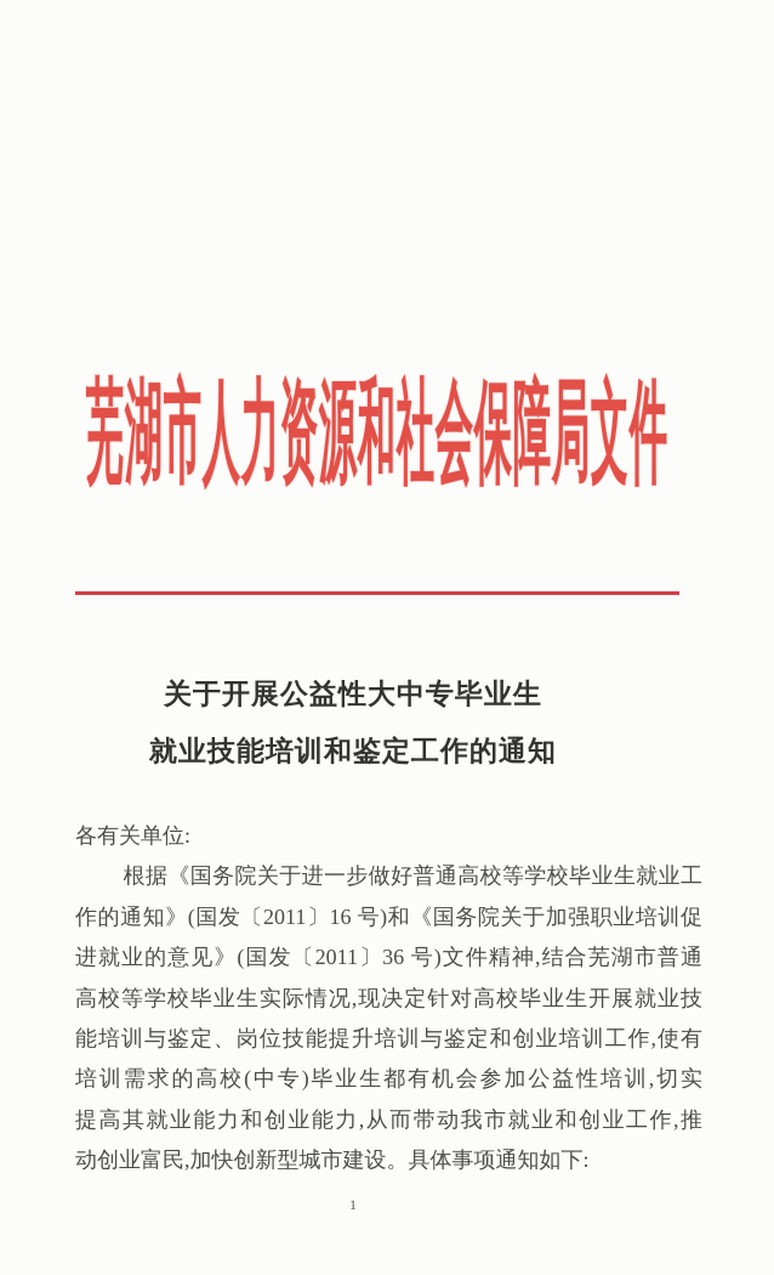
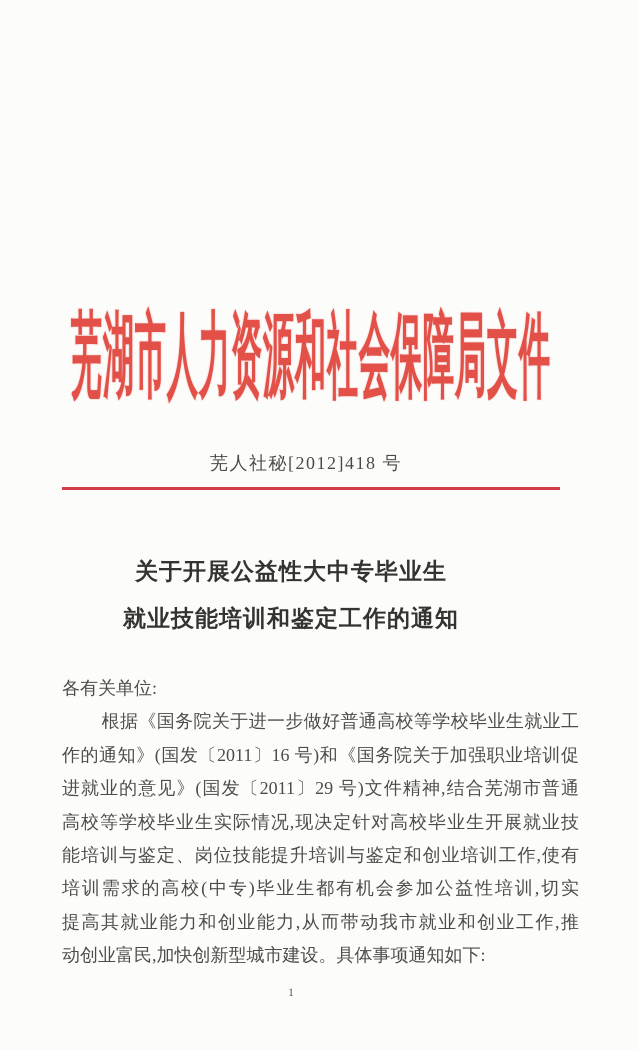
  芜湖市人力资源和社会保障局文件
+ 芜人社秘[2012]418 号
  关于开展公益性大中专毕业生
  就业技能培训和鉴定工作的通知
  各有关单位:
  根据《国务院关于进一步做好普通高校等学校毕业生就业工
  作的通知》(国发〔2011〕16 号)和《国务院关于加强职业培训促
- 进就业的意见》(国发〔2011〕36 号)文件精神,结合芜湖市普通
+ 进就业的意见》(国发〔2011〕29 号)文件精神,结合芜湖市普通
  高校等学校毕业生实际情况,现决定针对高校毕业生开展就业技
  能培训与鉴定、岗位技能提升培训与鉴定和创业培训工作,使有
  培训需求的高校(中专)毕业生都有机会参加公益性培训,切实
  提高其就业能力和创业能力,从而带动我市就业和创业工作,推
  动创业富民,加快创新型城市建设。具体事项通知如下:
  1
